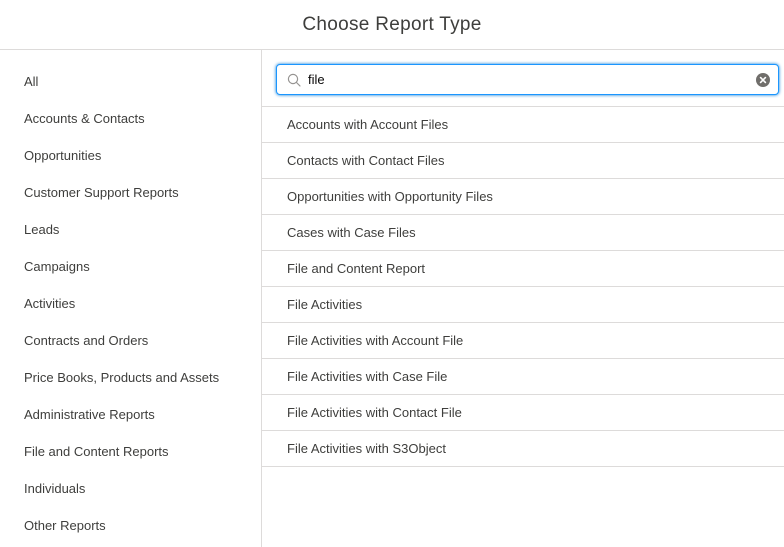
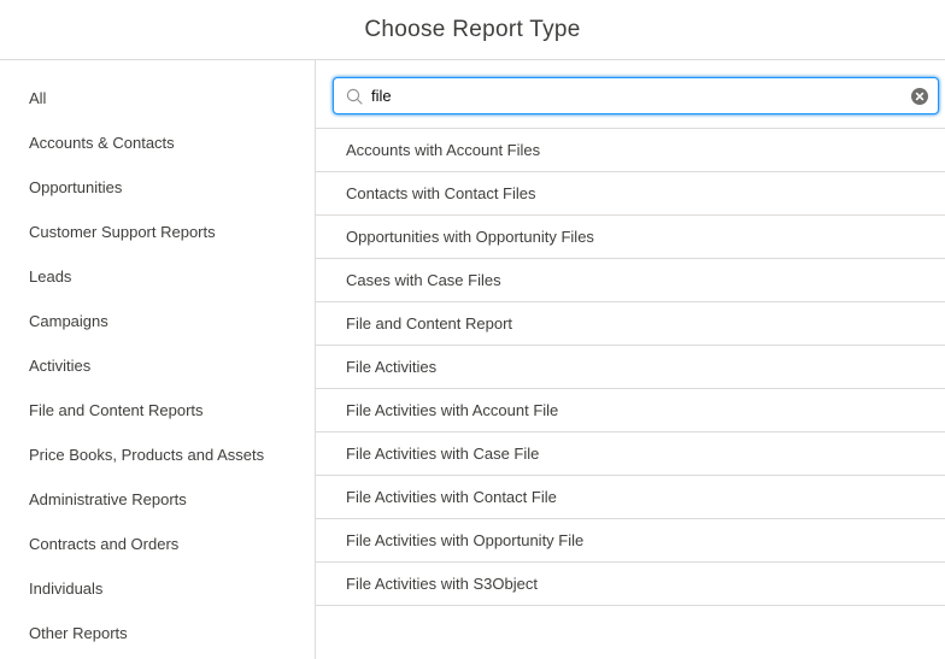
  Choose Report Type
  All
  Accounts & Contacts
  Opportunities
  Customer Support Reports
  Leads
  Campaigns
  Activities
- Contracts and Orders
+ File and Content Reports
  Price Books, Products and Assets
  Administrative Reports
- File and Content Reports
+ Contracts and Orders
  Individuals
  Other Reports
  file
  Accounts with Account Files
  Contacts with Contact Files
  Opportunities with Opportunity Files
  Cases with Case Files
  File and Content Report
  File Activities
  File Activities with Account File
  File Activities with Case File
  File Activities with Contact File
+ File Activities with Opportunity File
  File Activities with S3Object
